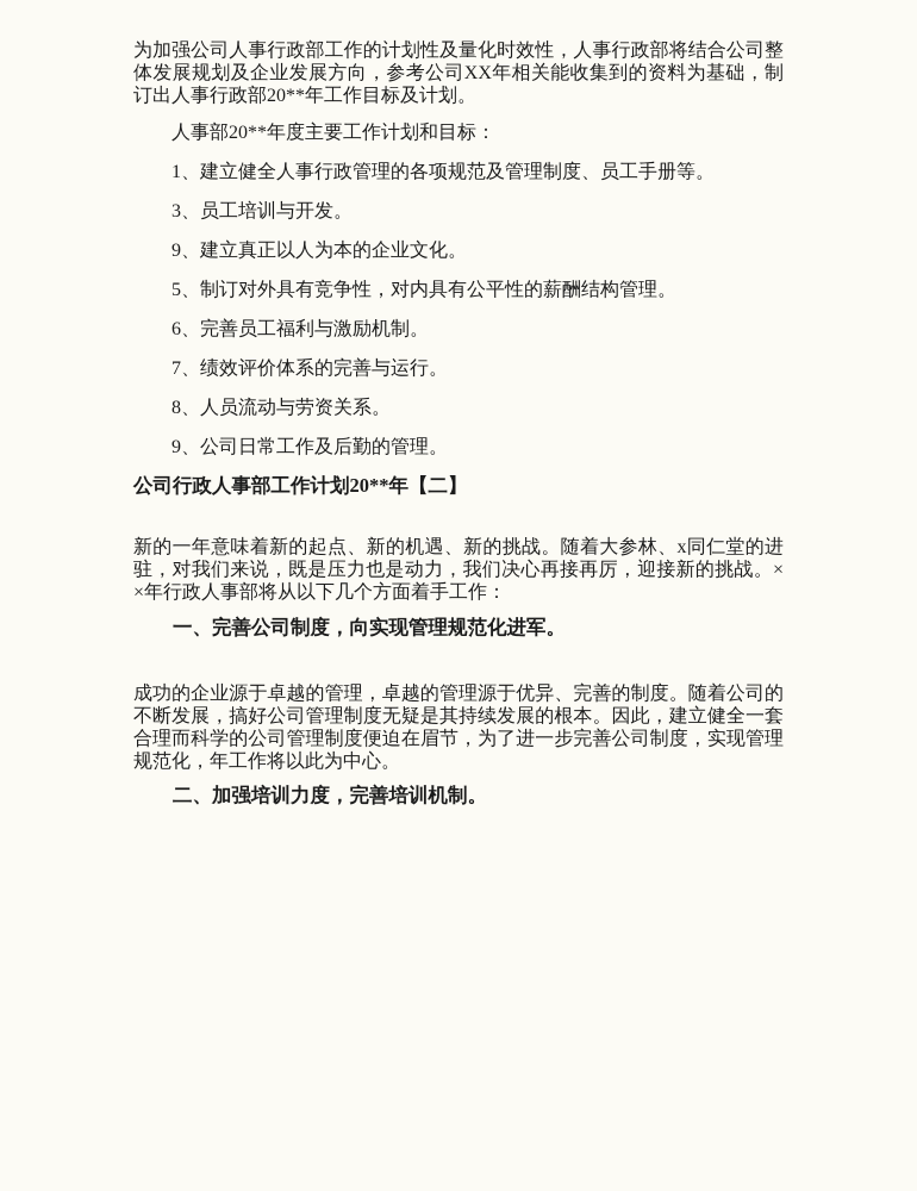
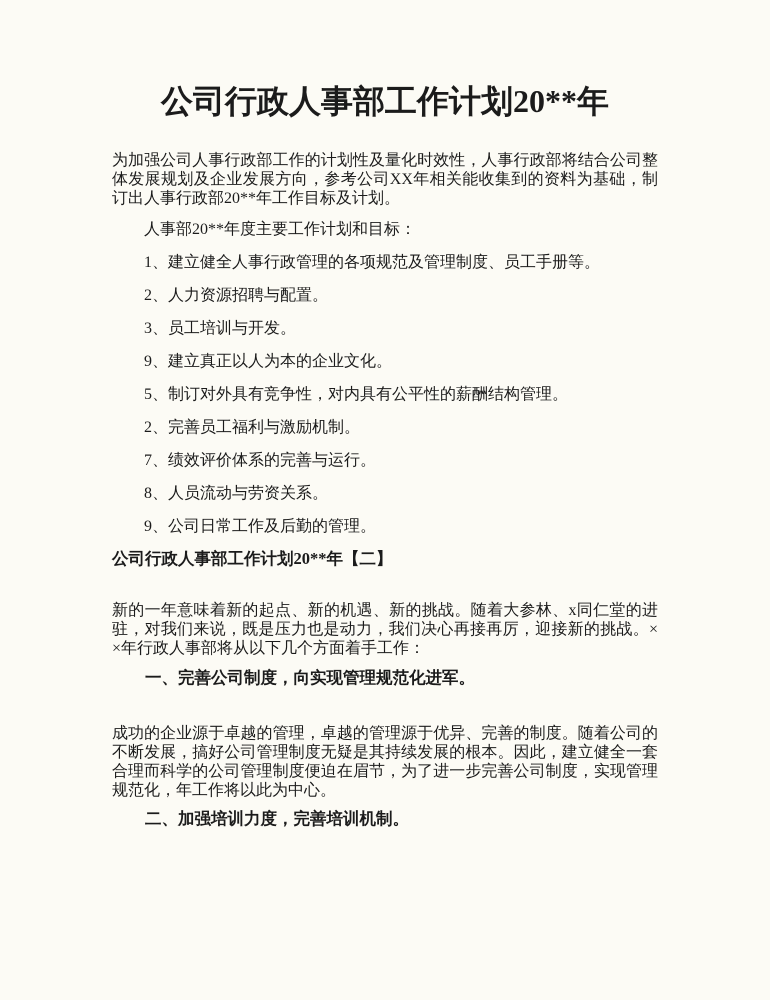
+ 公司行政人事部工作计划20**年
  为加强公司人事行政部工作的计划性及量化时效性，人事行政部将结合公司整体发展规划及企业发展方向，参考公司XX年相关能收集到的资料为基础，制订出人事行政部20**年工作目标及计划。
  人事部20**年度主要工作计划和目标：
  1、建立健全人事行政管理的各项规范及管理制度、员工手册等。
+ 2、人力资源招聘与配置。
  3、员工培训与开发。
  9、建立真正以人为本的企业文化。
  5、制订对外具有竞争性，对内具有公平性的薪酬结构管理。
- 6、完善员工福利与激励机制。
+ 2、完善员工福利与激励机制。
  7、绩效评价体系的完善与运行。
  8、人员流动与劳资关系。
  9、公司日常工作及后勤的管理。
  公司行政人事部工作计划20**年【二】
  新的一年意味着新的起点、新的机遇、新的挑战。随着大参林、x同仁堂的进驻，对我们来说，既是压力也是动力，我们决心再接再厉，迎接新的挑战。××年行政人事部将从以下几个方面着手工作：
  一、完善公司制度，向实现管理规范化进军。
  成功的企业源于卓越的管理，卓越的管理源于优异、完善的制度。随着公司的不断发展，搞好公司管理制度无疑是其持续发展的根本。因此，建立健全一套合理而科学的公司管理制度便迫在眉节，为了进一步完善公司制度，实现管理规范化，年工作将以此为中心。
  二、加强培训力度，完善培训机制。
